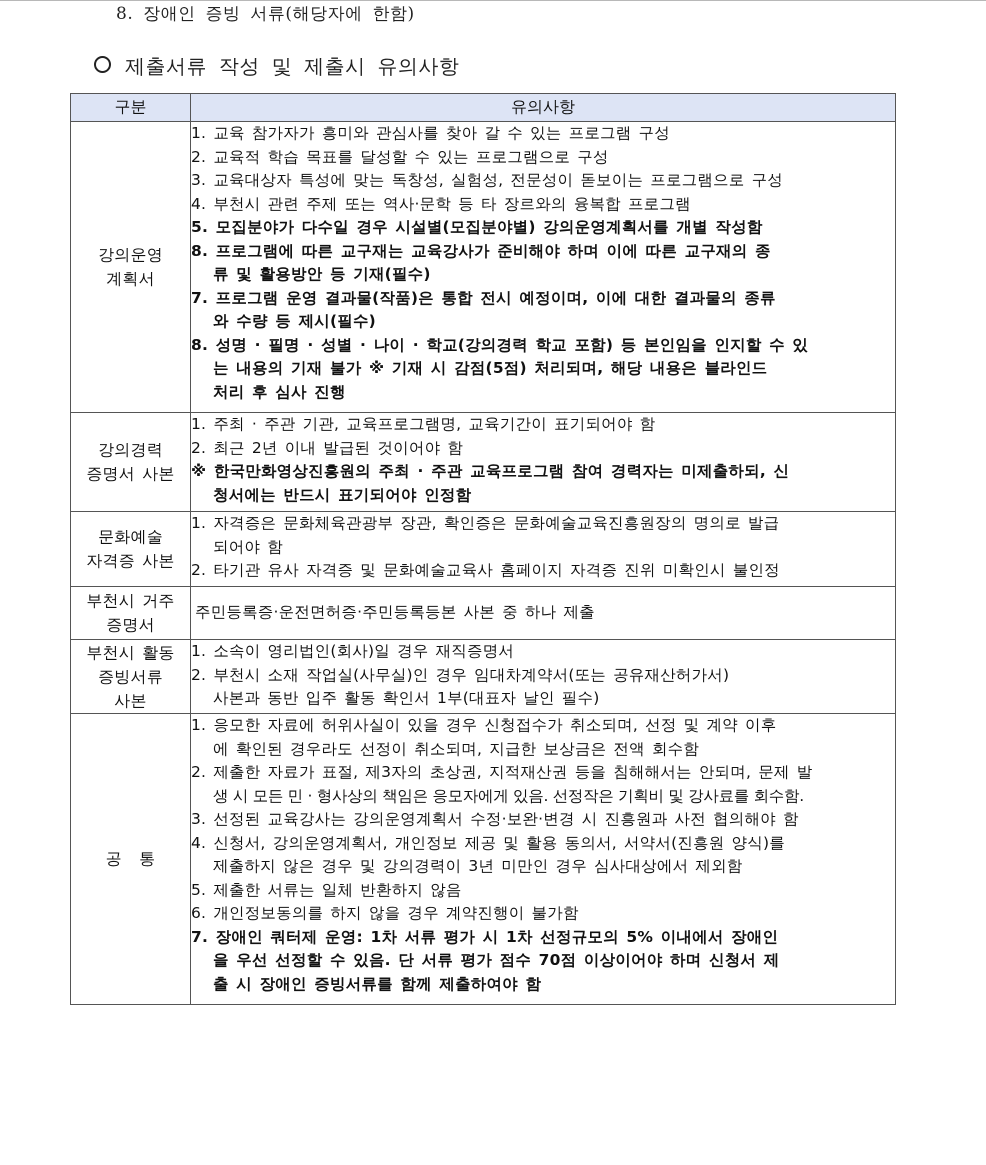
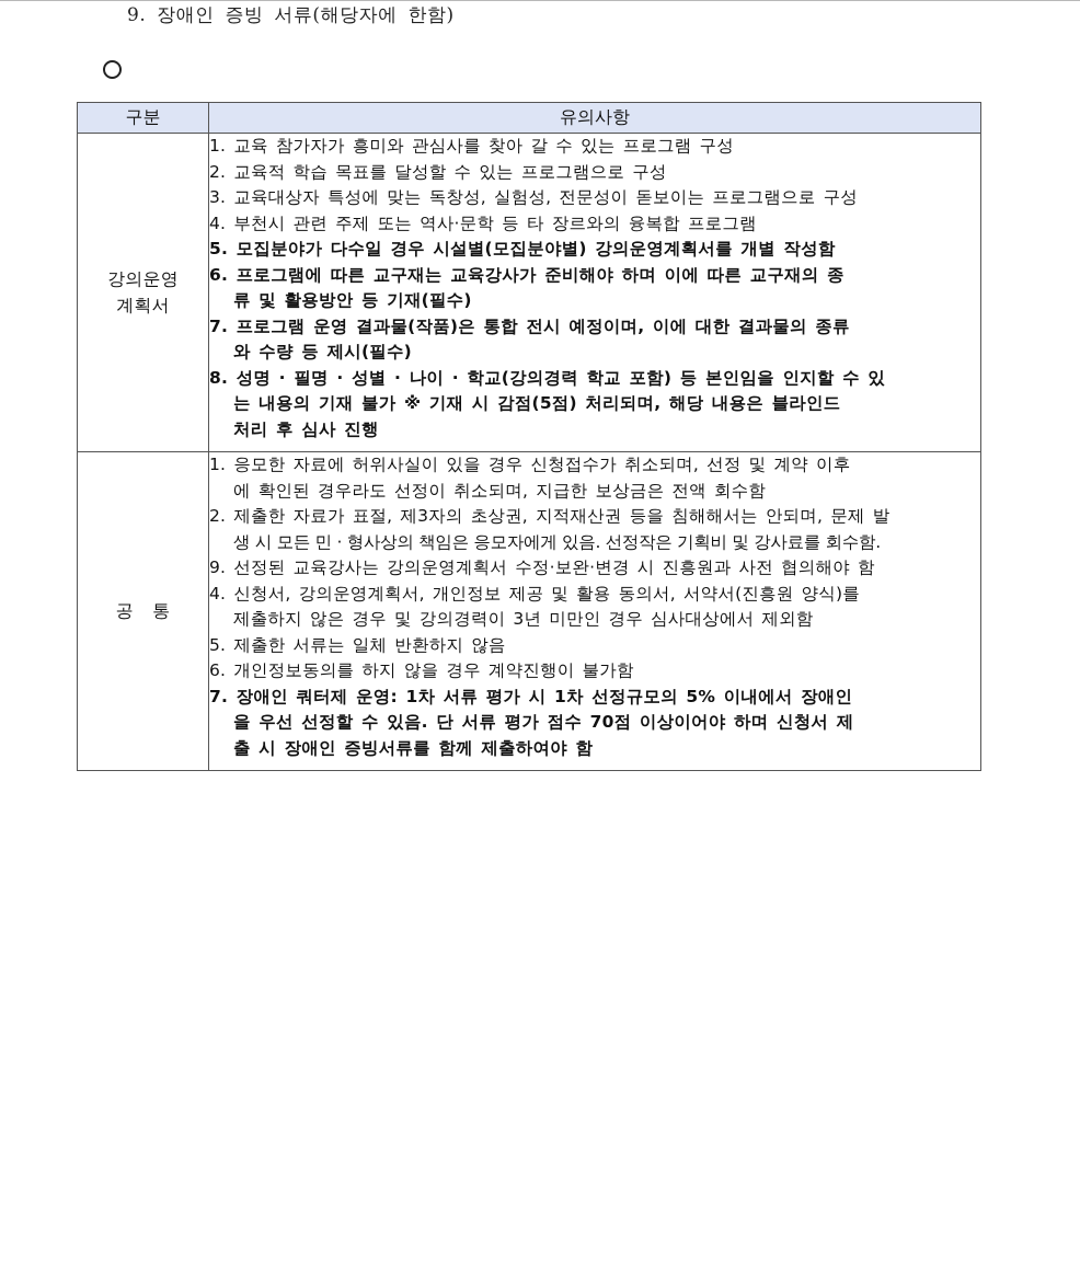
- 8. 장애인 증빙 서류(해당자에 한함)
+ 9. 장애인 증빙 서류(해당자에 한함)
- 제출서류 작성 및 제출시 유의사항
  구분	유의사항
- 강의운영 계획서	1. 교육 참가자가 흥미와 관심사를 찾아 갈 수 있는 프로그램 구성 2. 교육적 학습 목표를 달성할 수 있는 프로그램으로 구성 3. 교육대상자 특성에 맞는 독창성, 실험성, 전문성이 돋보이는 프로그램으로 구성 4. 부천시 관련 주제 또는 역사·문학 등 타 장르와의 융복합 프로그램 5. 모집분야가 다수일 경우 시설별(모집분야별) 강의운영계획서를 개별 작성함 8. 프로그램에 따른 교구재는 교육강사가 준비해야 하며 이에 따른 교구재의 종 류 및 활용방안 등 기재(필수) 7. 프로그램 운영 결과물(작품)은 통합 전시 예정이며, 이에 대한 결과물의 종류 와 수량 등 제시(필수) 8. 성명 · 필명 · 성별 · 나이 · 학교(강의경력 학교 포함) 등 본인임을 인지할 수 있 는 내용의 기재 불가 ※ 기재 시 감점(5점) 처리되며, 해당 내용은 블라인드 처리 후 심사 진행
+ 강의운영 계획서	1. 교육 참가자가 흥미와 관심사를 찾아 갈 수 있는 프로그램 구성 2. 교육적 학습 목표를 달성할 수 있는 프로그램으로 구성 3. 교육대상자 특성에 맞는 독창성, 실험성, 전문성이 돋보이는 프로그램으로 구성 4. 부천시 관련 주제 또는 역사·문학 등 타 장르와의 융복합 프로그램 5. 모집분야가 다수일 경우 시설별(모집분야별) 강의운영계획서를 개별 작성함 6. 프로그램에 따른 교구재는 교육강사가 준비해야 하며 이에 따른 교구재의 종 류 및 활용방안 등 기재(필수) 7. 프로그램 운영 결과물(작품)은 통합 전시 예정이며, 이에 대한 결과물의 종류 와 수량 등 제시(필수) 8. 성명 · 필명 · 성별 · 나이 · 학교(강의경력 학교 포함) 등 본인임을 인지할 수 있 는 내용의 기재 불가 ※ 기재 시 감점(5점) 처리되며, 해당 내용은 블라인드 처리 후 심사 진행
- 강의경력 증명서 사본	1. 주최 · 주관 기관, 교육프로그램명, 교육기간이 표기되어야 함 2. 최근 2년 이내 발급된 것이어야 함 ※ 한국만화영상진흥원의 주최 · 주관 교육프로그램 참여 경력자는 미제출하되, 신 청서에는 반드시 표기되어야 인정함
- 문화예술 자격증 사본	1. 자격증은 문화체육관광부 장관, 확인증은 문화예술교육진흥원장의 명의로 발급 되어야 함 2. 타기관 유사 자격증 및 문화예술교육사 홈페이지 자격증 진위 미확인시 불인정
- 부천시 거주 증명서	주민등록증·운전면허증·주민등록등본 사본 중 하나 제출
- 부천시 활동 증빙서류 사본	1. 소속이 영리법인(회사)일 경우 재직증명서 2. 부천시 소재 작업실(사무실)인 경우 임대차계약서(또는 공유재산허가서) 사본과 동반 입주 활동 확인서 1부(대표자 날인 필수)
- 공 통	1. 응모한 자료에 허위사실이 있을 경우 신청접수가 취소되며, 선정 및 계약 이후 에 확인된 경우라도 선정이 취소되며, 지급한 보상금은 전액 회수함 2. 제출한 자료가 표절, 제3자의 초상권, 지적재산권 등을 침해해서는 안되며, 문제 발 생 시 모든 민 · 형사상의 책임은 응모자에게 있음. 선정작은 기획비 및 강사료를 회수함. 3. 선정된 교육강사는 강의운영계획서 수정·보완·변경 시 진흥원과 사전 협의해야 함 4. 신청서, 강의운영계획서, 개인정보 제공 및 활용 동의서, 서약서(진흥원 양식)를 제출하지 않은 경우 및 강의경력이 3년 미만인 경우 심사대상에서 제외함 5. 제출한 서류는 일체 반환하지 않음 6. 개인정보동의를 하지 않을 경우 계약진행이 불가함 7. 장애인 쿼터제 운영: 1차 서류 평가 시 1차 선정규모의 5% 이내에서 장애인 을 우선 선정할 수 있음. 단 서류 평가 점수 70점 이상이어야 하며 신청서 제 출 시 장애인 증빙서류를 함께 제출하여야 함
+ 공 통	1. 응모한 자료에 허위사실이 있을 경우 신청접수가 취소되며, 선정 및 계약 이후 에 확인된 경우라도 선정이 취소되며, 지급한 보상금은 전액 회수함 2. 제출한 자료가 표절, 제3자의 초상권, 지적재산권 등을 침해해서는 안되며, 문제 발 생 시 모든 민 · 형사상의 책임은 응모자에게 있음. 선정작은 기획비 및 강사료를 회수함. 9. 선정된 교육강사는 강의운영계획서 수정·보완·변경 시 진흥원과 사전 협의해야 함 4. 신청서, 강의운영계획서, 개인정보 제공 및 활용 동의서, 서약서(진흥원 양식)를 제출하지 않은 경우 및 강의경력이 3년 미만인 경우 심사대상에서 제외함 5. 제출한 서류는 일체 반환하지 않음 6. 개인정보동의를 하지 않을 경우 계약진행이 불가함 7. 장애인 쿼터제 운영: 1차 서류 평가 시 1차 선정규모의 5% 이내에서 장애인 을 우선 선정할 수 있음. 단 서류 평가 점수 70점 이상이어야 하며 신청서 제 출 시 장애인 증빙서류를 함께 제출하여야 함
